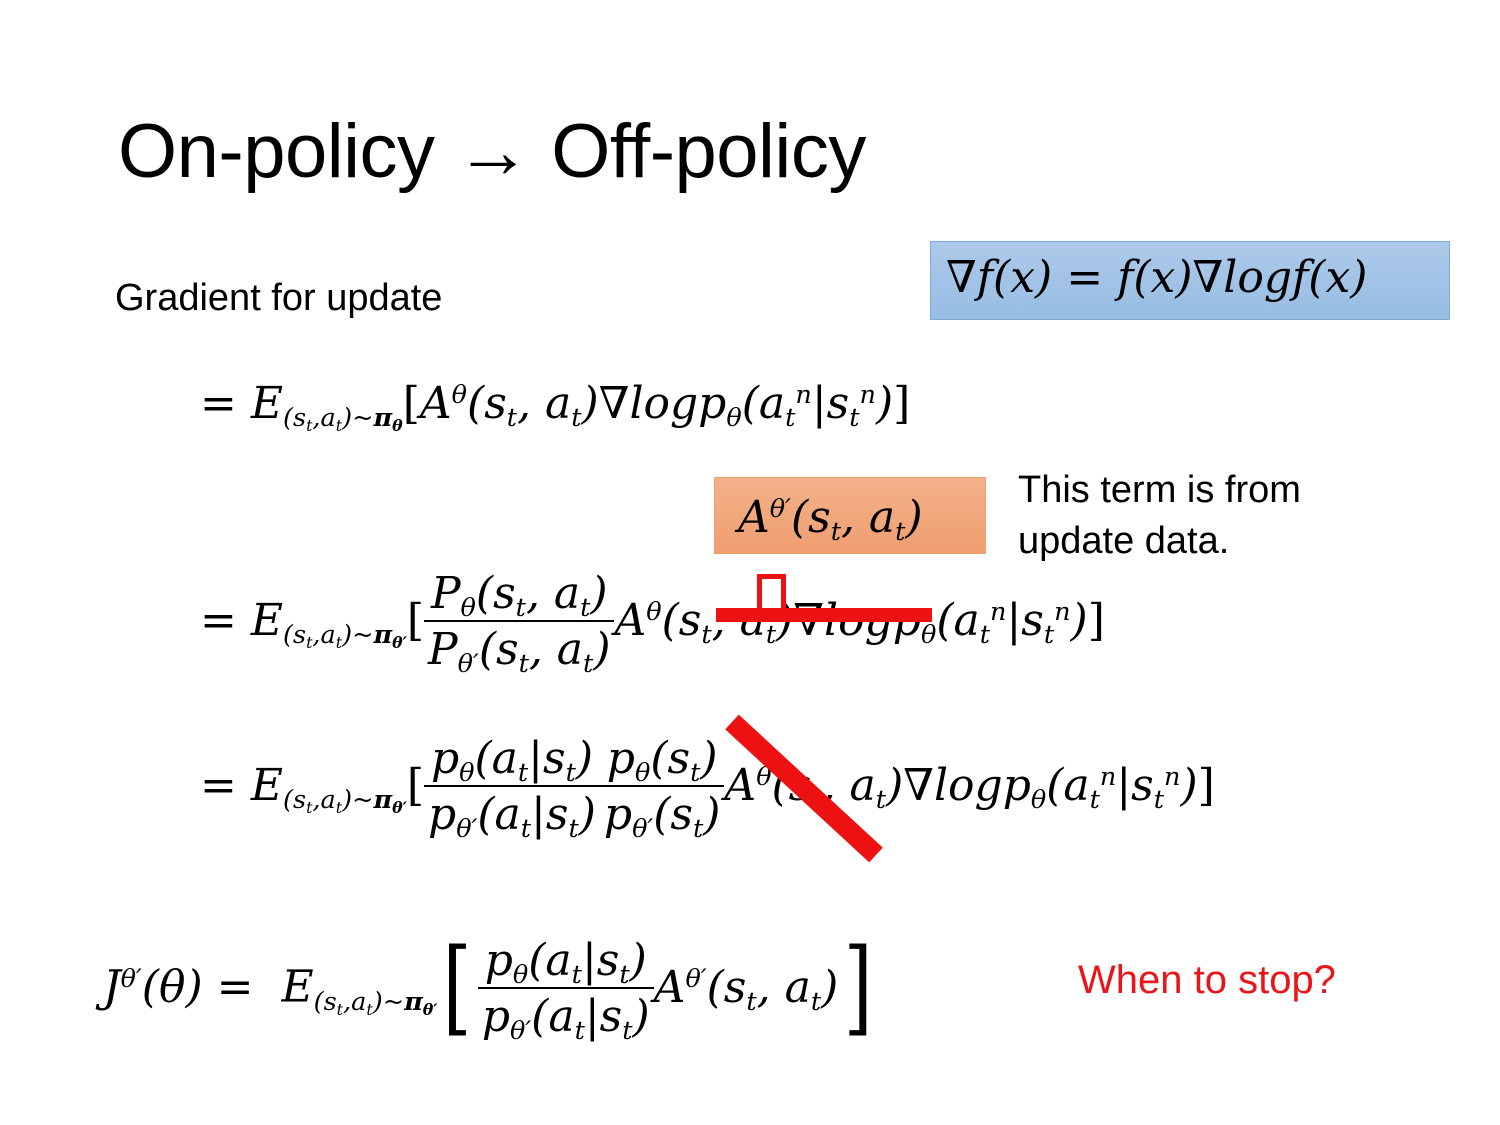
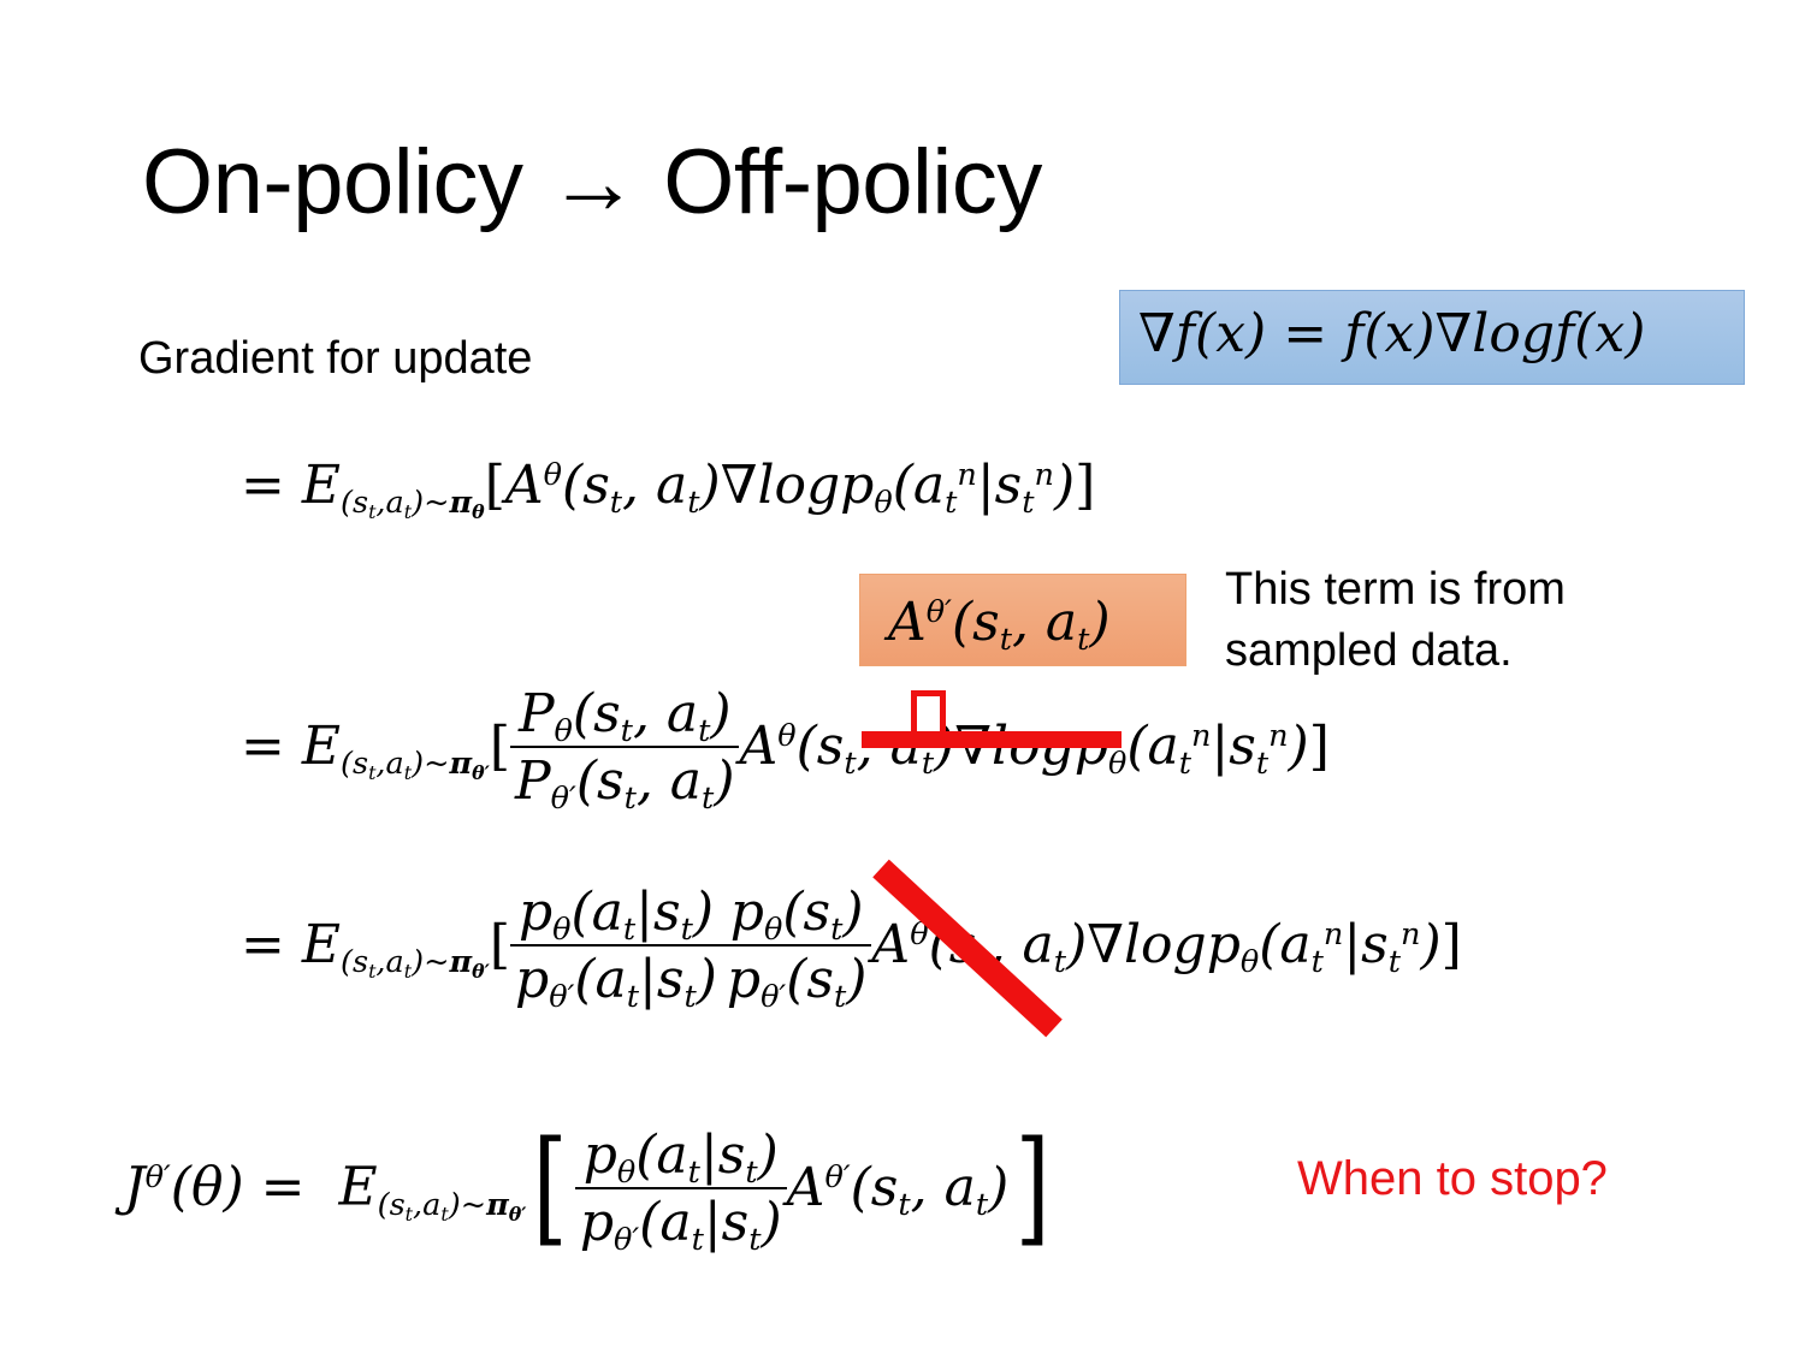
  On-policy → Off-policy
  Gradient for update
- This term is from update data.
+ This term is from sampled data.
  When to stop?
  ∇f(x) = f(x)∇logf(x)
  Aθ′(st, at)
  = E(st,at)~πθ[Aθ(st, at)∇logpθ(atn|stn)]
  = E(st,at)~πθ′[
  Pθ(st, at)
  Pθ′(st, at)
  = E(st,at)~πθ′[
  pθ(at|st)
  pθ′(at|st)
  pθ(st)
  pθ′(st)
  Aθ( , at)∇logpθ(atn|stn)]
  Jθ′(θ) = E(st,at)~πθ′[
  pθ(at|st)
  pθ′(at|st)
  Aθ′(st, at)]
